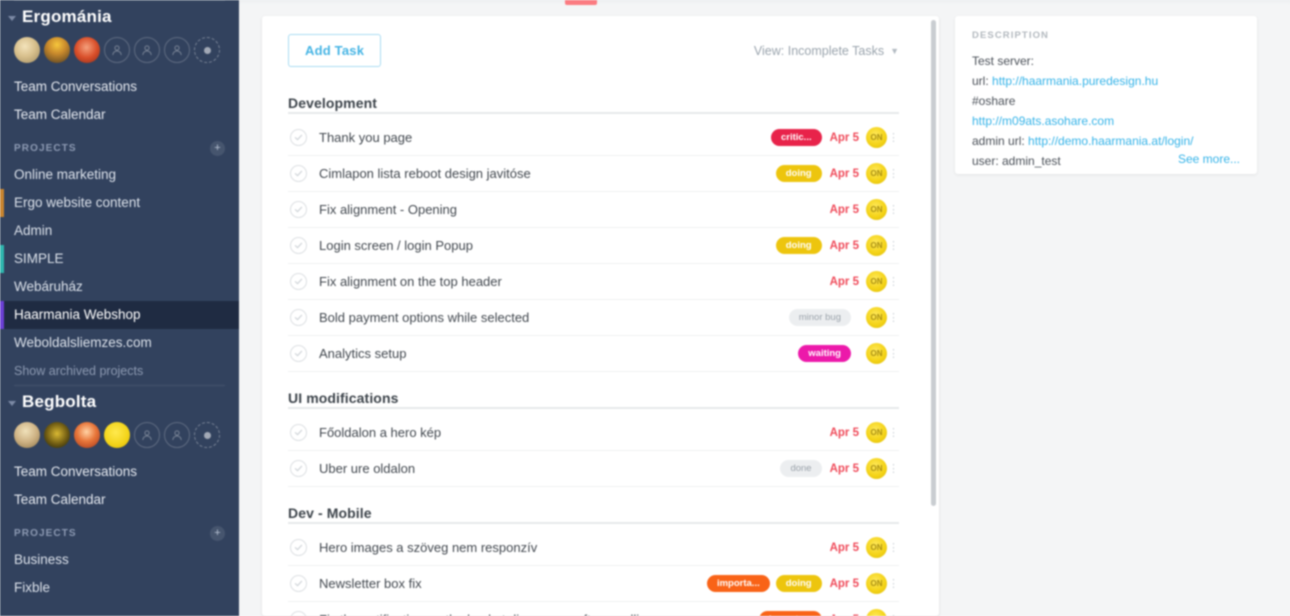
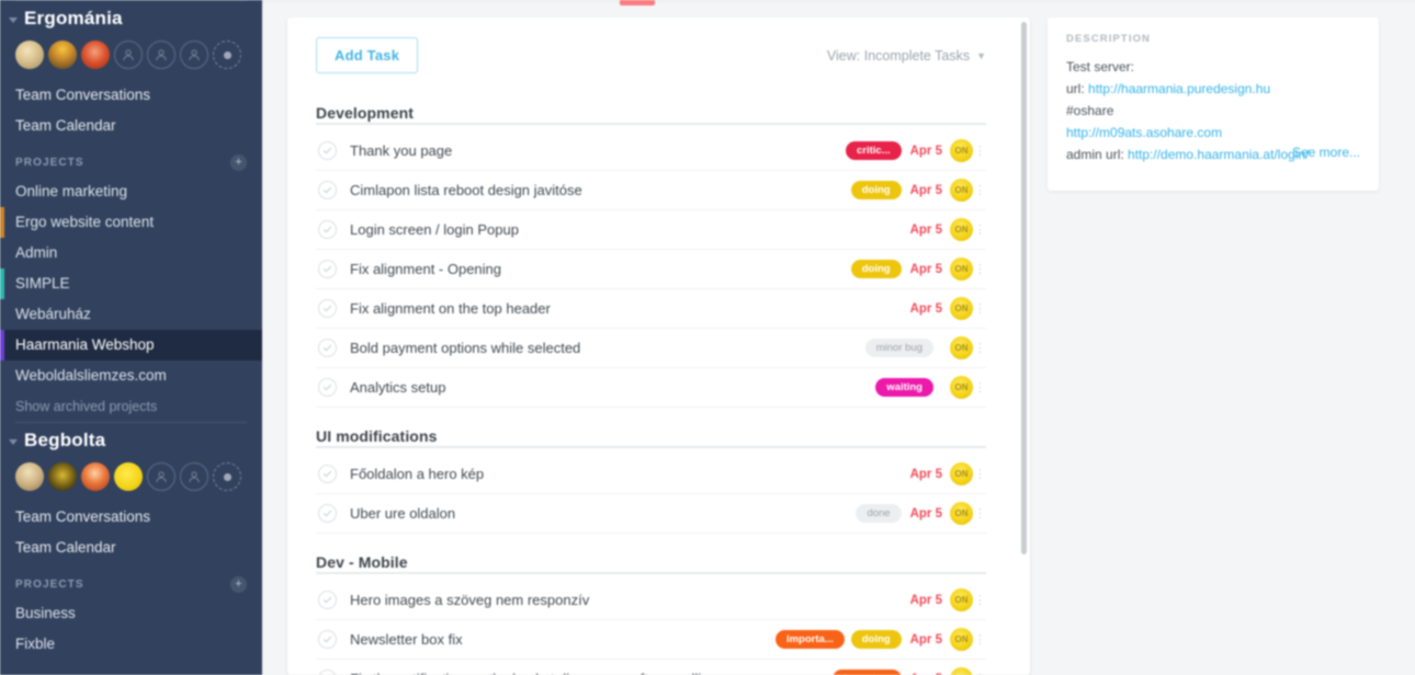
  Ergománia
  Team Conversations
  Team Calendar
  PROJECTS
  +
  Online marketing
  Ergo website content
  Admin
  SIMPLE
  Webáruház
  Haarmania Webshop
  Weboldalsliemzes.com
  Show archived projects
  Begbolta
  Team Conversations
  Team Calendar
  PROJECTS
  +
  Business
  Fixble
  Add Task
  View: Incomplete Tasks
  ▼
  Development
  Thank you page
  critic...
  Apr 5
  ON
  Cimlapon lista reboot design javitóse
  doing
  Apr 5
  ON
- Fix alignment - Opening
+ Login screen / login Popup
  Apr 5
  ON
- Login screen / login Popup
+ Fix alignment - Opening
  doing
  Apr 5
  ON
  Fix alignment on the top header
  Apr 5
  ON
  Bold payment options while selected
  minor bug
  ON
  Analytics setup
  waiting
  ON
  UI modifications
  Főoldalon a hero kép
  Apr 5
  ON
  Uber ure oldalon
  done
  Apr 5
  ON
  Dev - Mobile
  Hero images a szöveg nem responzív
  Apr 5
  ON
  Newsletter box fix
  importa...
  doing
  Apr 5
  ON
  DESCRIPTION
  Test server:
  url: http://haarmania.puredesign.hu
  #oshare
  http://m09ats.asohare.com
  admin url: http://demo.haarmania.at/login/
- user: admin_test
  See more...
